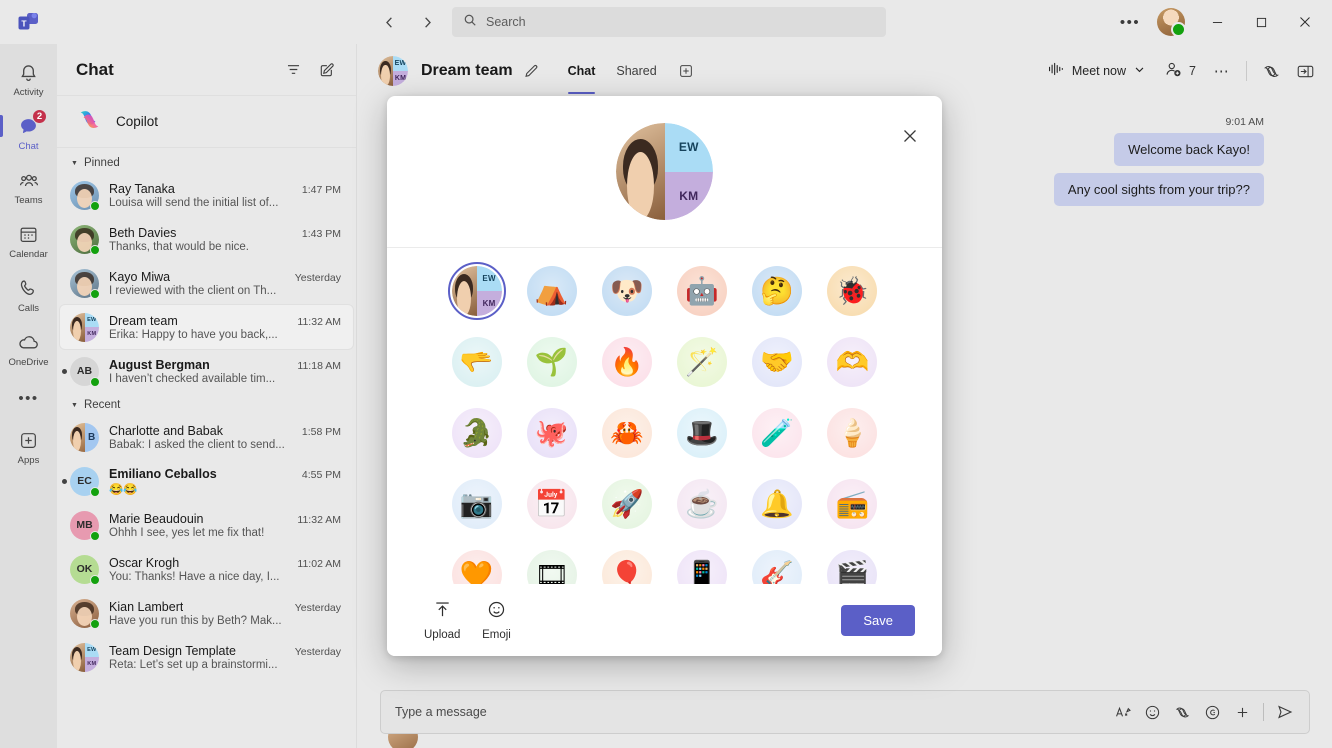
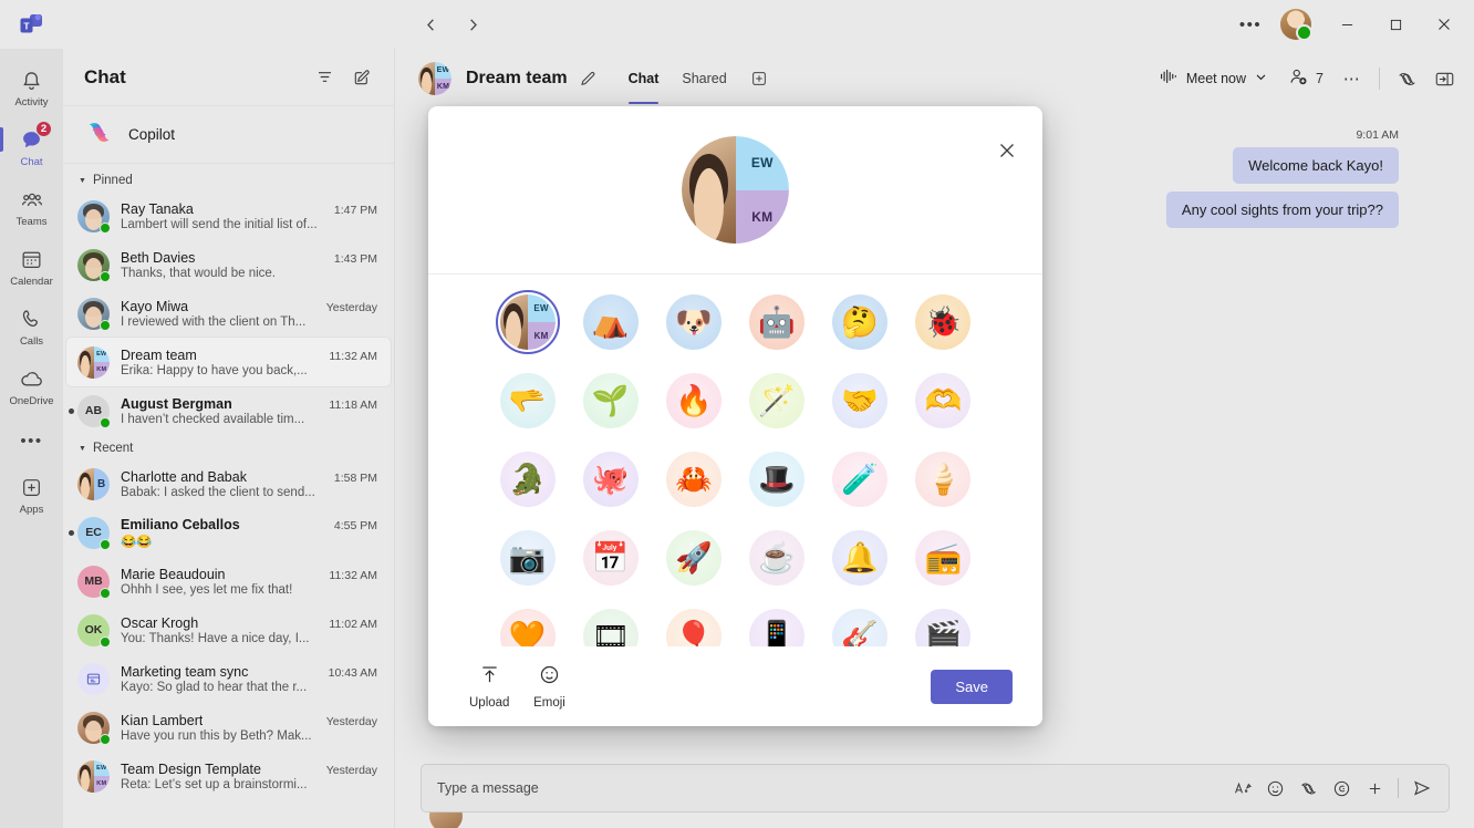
  T
- Search
  •••
  Activity
  2
  Chat
  Teams
  Calendar
  Calls
  OneDrive
  •••
  Apps
  Chat
  Copilot
  Pinned
  Ray Tanaka
  1:47 PM
- Louisa will send the initial list of...
+ Lambert will send the initial list of...
  Beth Davies
  1:43 PM
  Thanks, that would be nice.
  Kayo Miwa
  Yesterday
  I reviewed with the client on Th...
  Dream team
  11:32 AM
  Erika: Happy to have you back,...
  AB
  August Bergman
  11:18 AM
  I haven’t checked available tim...
  Recent
  B
  Charlotte and Babak
  1:58 PM
  Babak: I asked the client to send...
  EC
  Emiliano Ceballos
  4:55 PM
  😂😂
  MB
  Marie Beaudouin
  11:32 AM
  Ohhh I see, yes let me fix that!
  OK
  Oscar Krogh
  11:02 AM
  You: Thanks! Have a nice day, I...
+ Marketing team sync
+ 10:43 AM
+ Kayo: So glad to hear that the r...
  Kian Lambert
  Yesterday
  Have you run this by Beth? Mak...
  Team Design Template
  Yesterday
  Reta: Let’s set up a brainstormi...
  Dream team
  Chat
  Shared
  Meet now
  7
  ⋯
  9:01 AM
  Welcome back Kayo!
  Any cool sights from your trip??
  Type a message
  EW
  KM
  EW
  KM
  ⛺
  🐶
  🤖
  🤔
  🐞
  🫳
  🌱
  🔥
  🪄
  🤝
  🫶
  🐊
  🐙
  🦀
  🎩
  🧪
  🍦
  📷
  📅
  🚀
  ☕
  🔔
  📻
  🧡
  🎞
  🎈
  📱
  🎸
  🎬
  Upload
  Emoji
  Save
